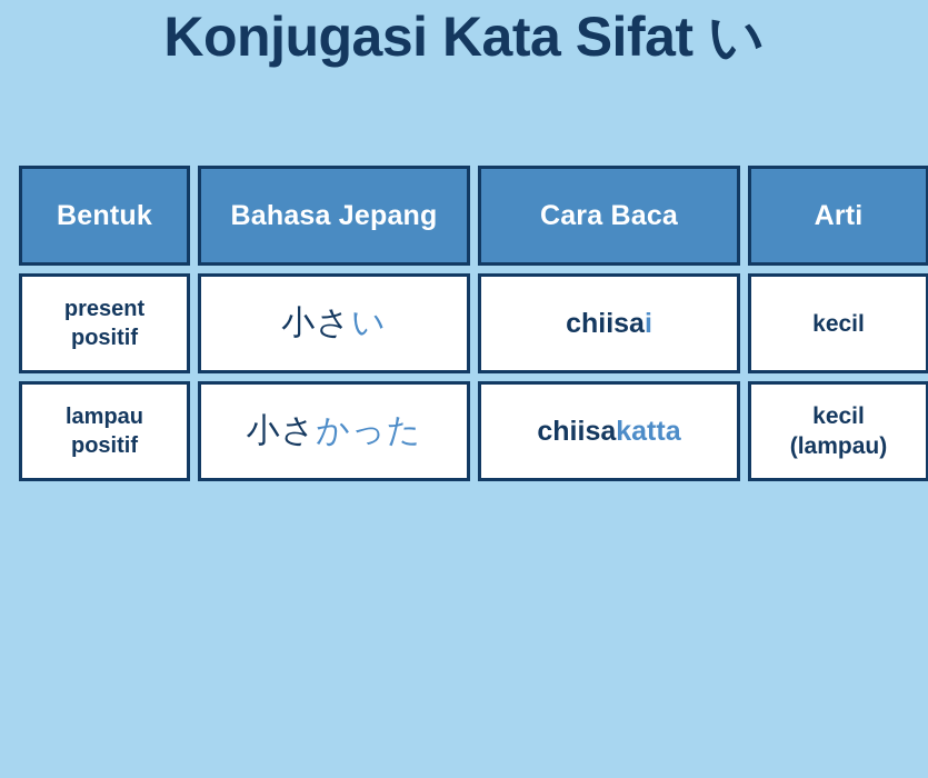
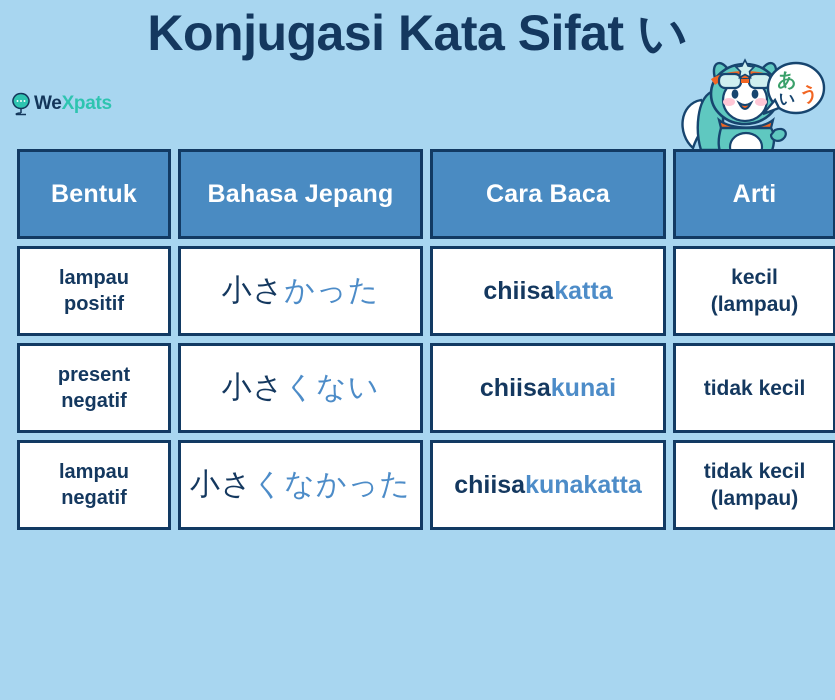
  Konjugasi Kata Sifat い
+ WeXpats
+ あ
+ い
+ う
  Bentuk	Bahasa Jepang	Cara Baca	Arti
- present positif	小さい	chiisai	kecil
  lampau positif	小さかった	chiisakatta	kecil (lampau)
+ present negatif	小さくない	chiisakunai	tidak kecil
+ lampau negatif	小さくなかった	chiisakunakatta	tidak kecil (lampau)
